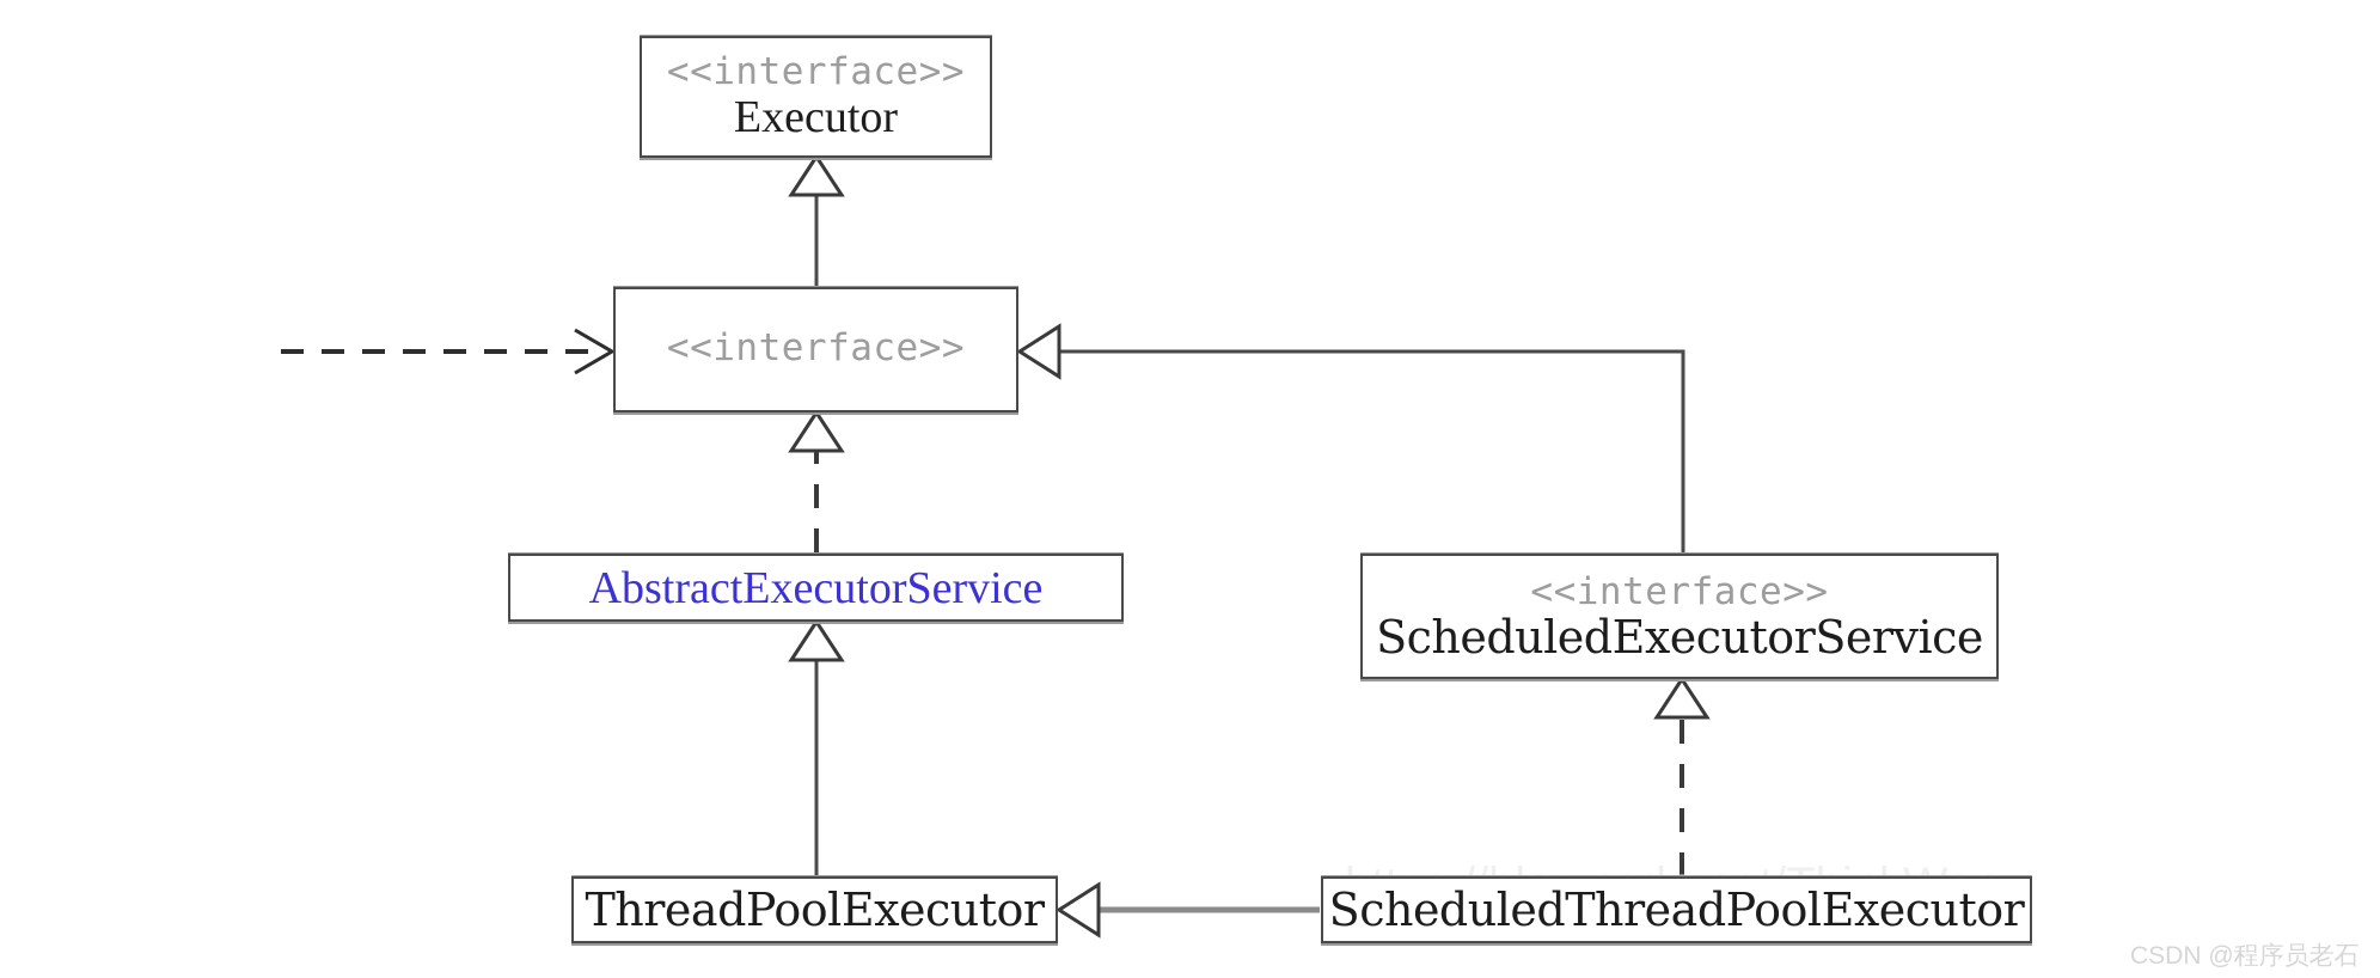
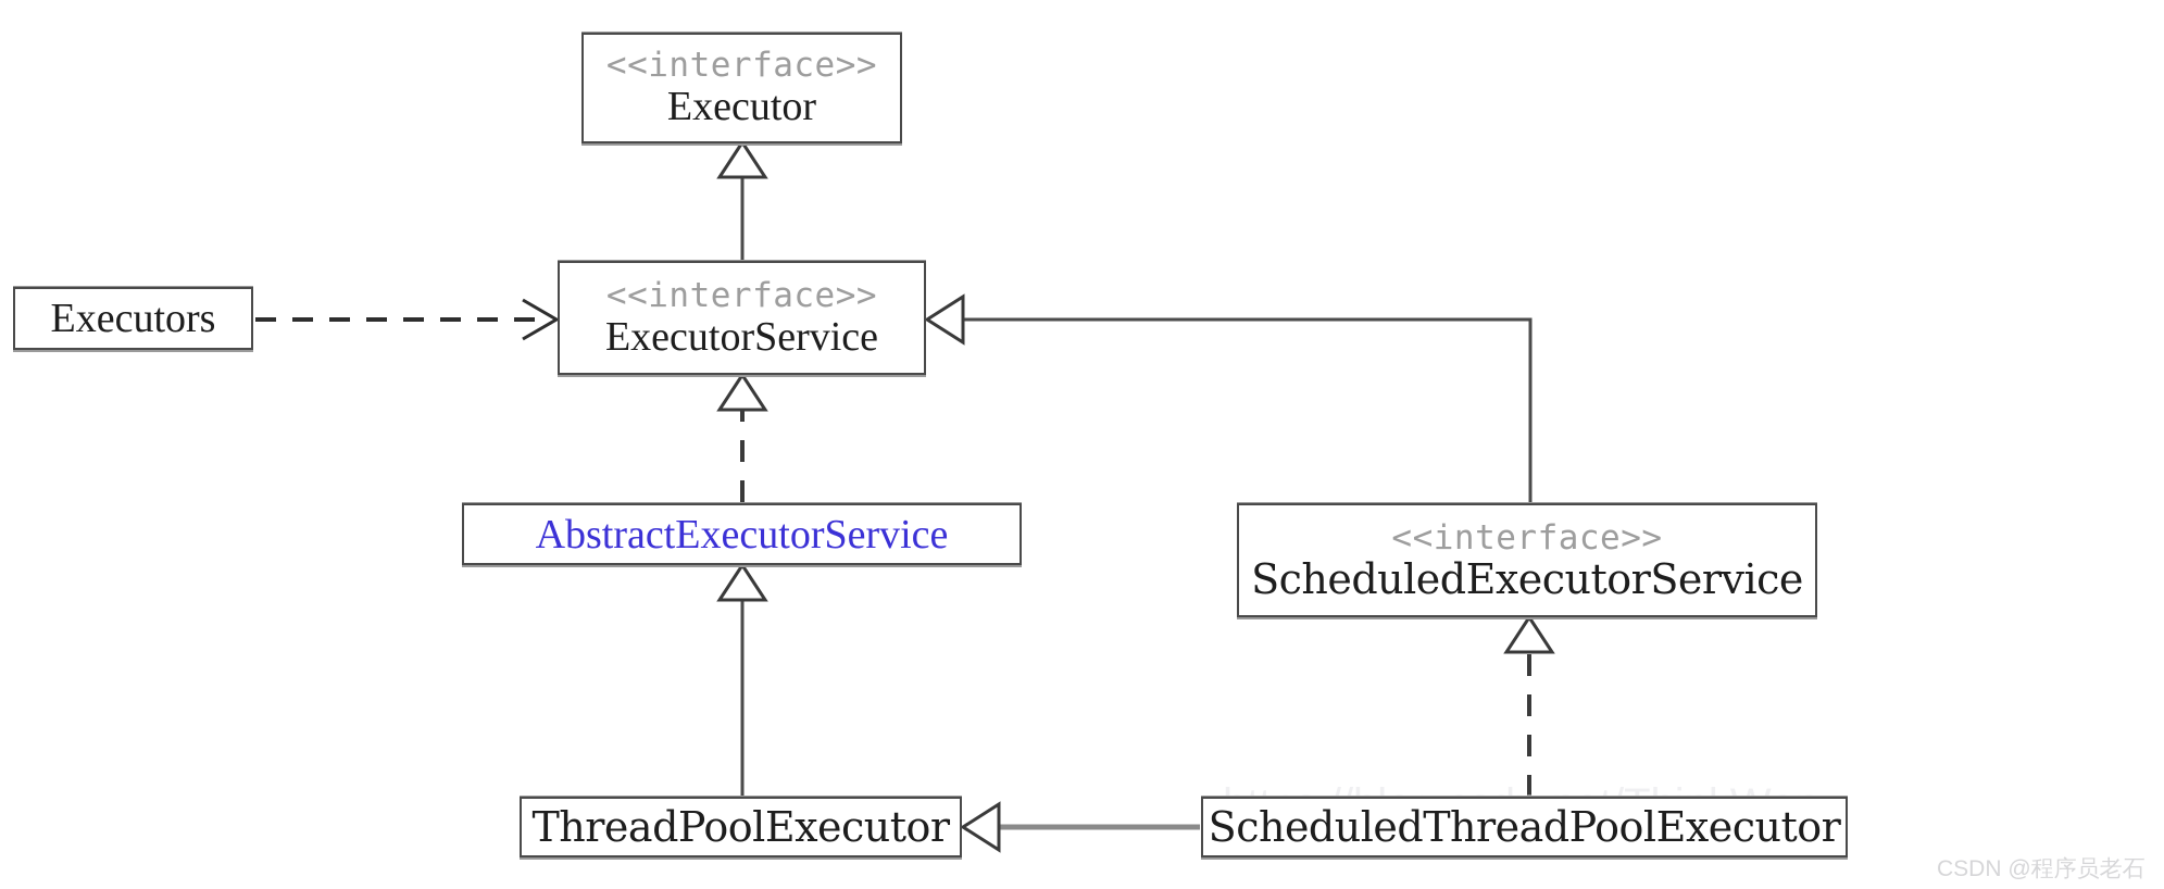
  <<interface>>
  Executor
  <<interface>>
+ ExecutorService
+ Executors
  AbstractExecutorService
  <<interface>>
  ScheduledExecutorService
  ThreadPoolExecutor
  ScheduledThreadPoolExecutor
  CSDN @程序员老石
